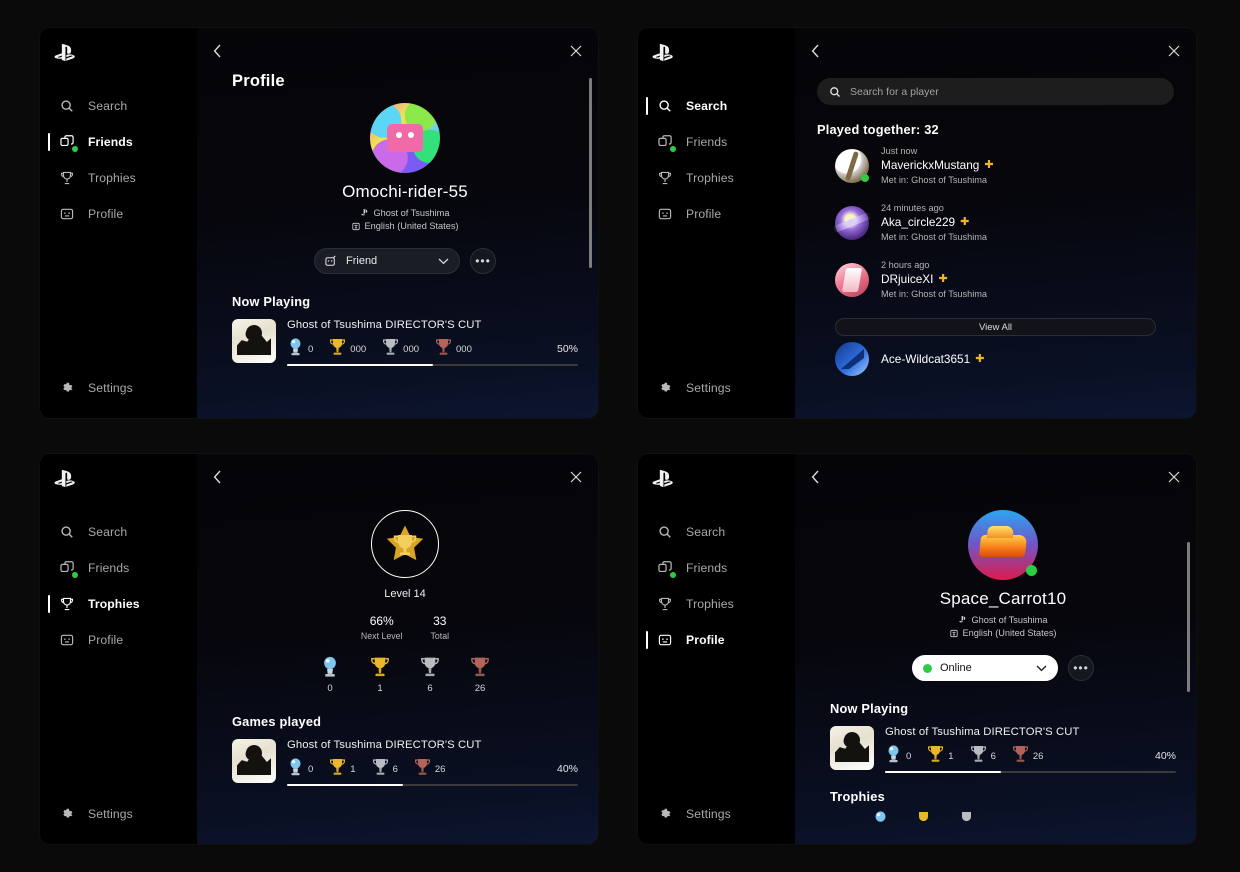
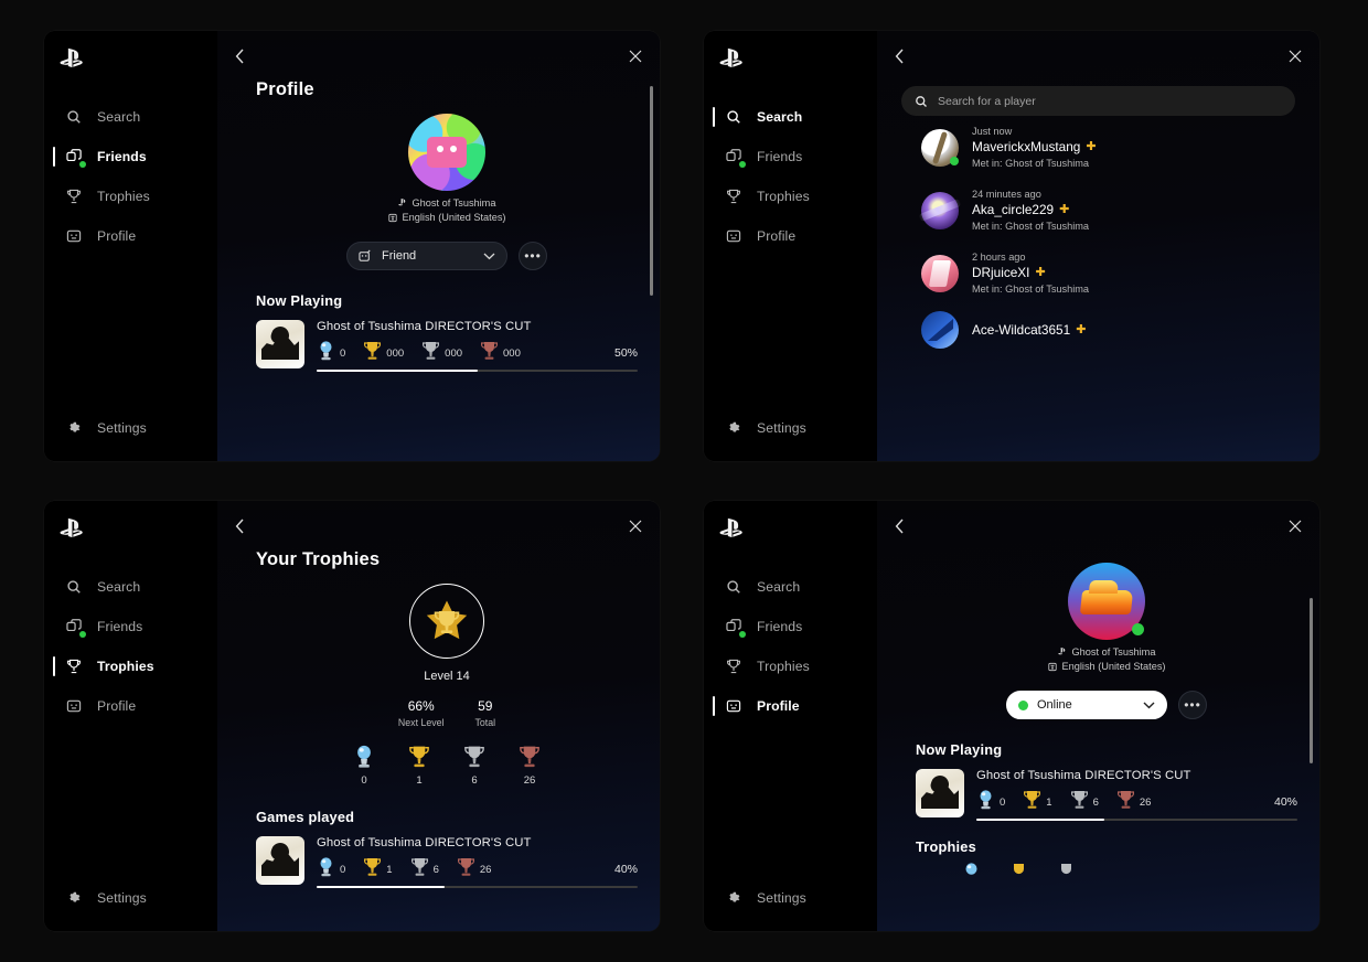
  Search
  Friends
  Trophies
  Profile
  Settings
  Profile
- Omochi-rider-55
  Ghost of Tsushima
  English (United States)
  Friend
  •••
  Now Playing
  Ghost of Tsushima DIRECTOR'S CUT
  0
  000
  000
  000
  50%
  Search
  Friends
  Trophies
  Profile
  Settings
  Search for a player
- Played together: 32
  Just now
  MaverickxMustang
  ✚
  Met in: Ghost of Tsushima
  24 minutes ago
  Aka_circle229
  ✚
  Met in: Ghost of Tsushima
  2 hours ago
  DRjuiceXI
  ✚
  Met in: Ghost of Tsushima
- View All
  Ace-Wildcat3651
  ✚
  Search
  Friends
  Trophies
  Profile
  Settings
+ Your Trophies
  Level 14
  66%
  Next Level
- 33
+ 59
  Total
  0
  1
  6
  26
  Games played
  Ghost of Tsushima DIRECTOR'S CUT
  0
  1
  6
  26
  40%
  Search
  Friends
  Trophies
  Profile
  Settings
- Space_Carrot10
  Ghost of Tsushima
  English (United States)
  Online
  •••
  Now Playing
  Ghost of Tsushima DIRECTOR'S CUT
  0
  1
  6
  26
  40%
  Trophies
